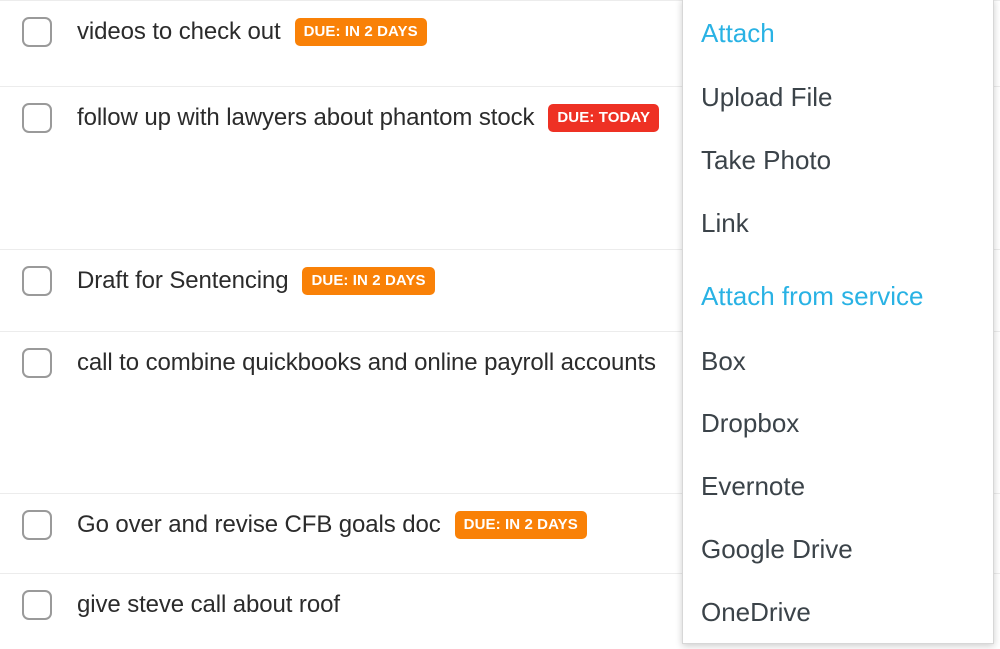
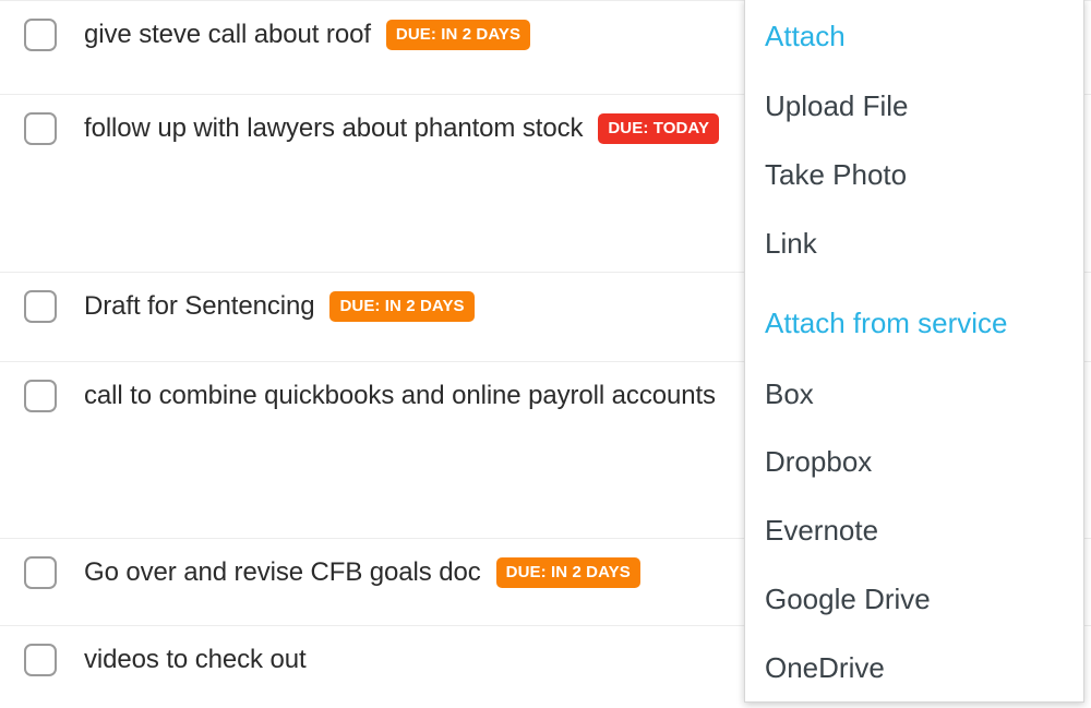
- videos to check out
+ give steve call about roof
  DUE: IN 2 DAYS
  follow up with lawyers about phantom stock
  DUE: TODAY
  Draft for Sentencing
  DUE: IN 2 DAYS
  call to combine quickbooks and online payroll accounts
  Go over and revise CFB goals doc
  DUE: IN 2 DAYS
- give steve call about roof
+ videos to check out
  Attach
  Upload File
  Take Photo
  Link
  Attach from service
  Box
  Dropbox
  Evernote
  Google Drive
  OneDrive
